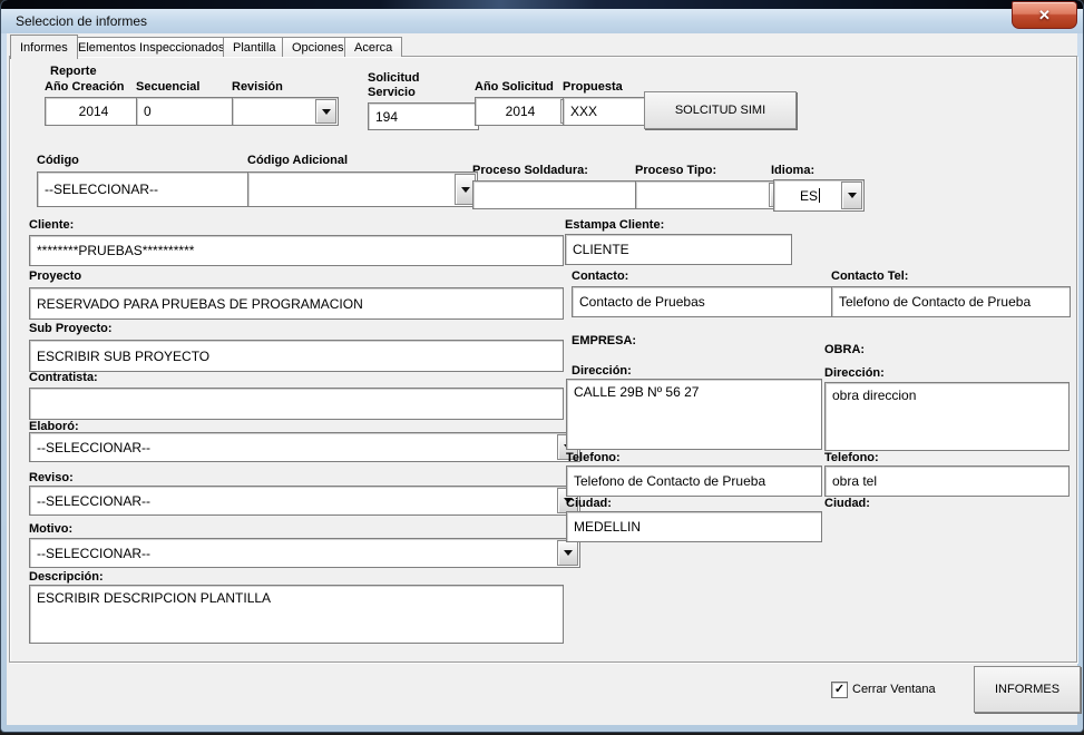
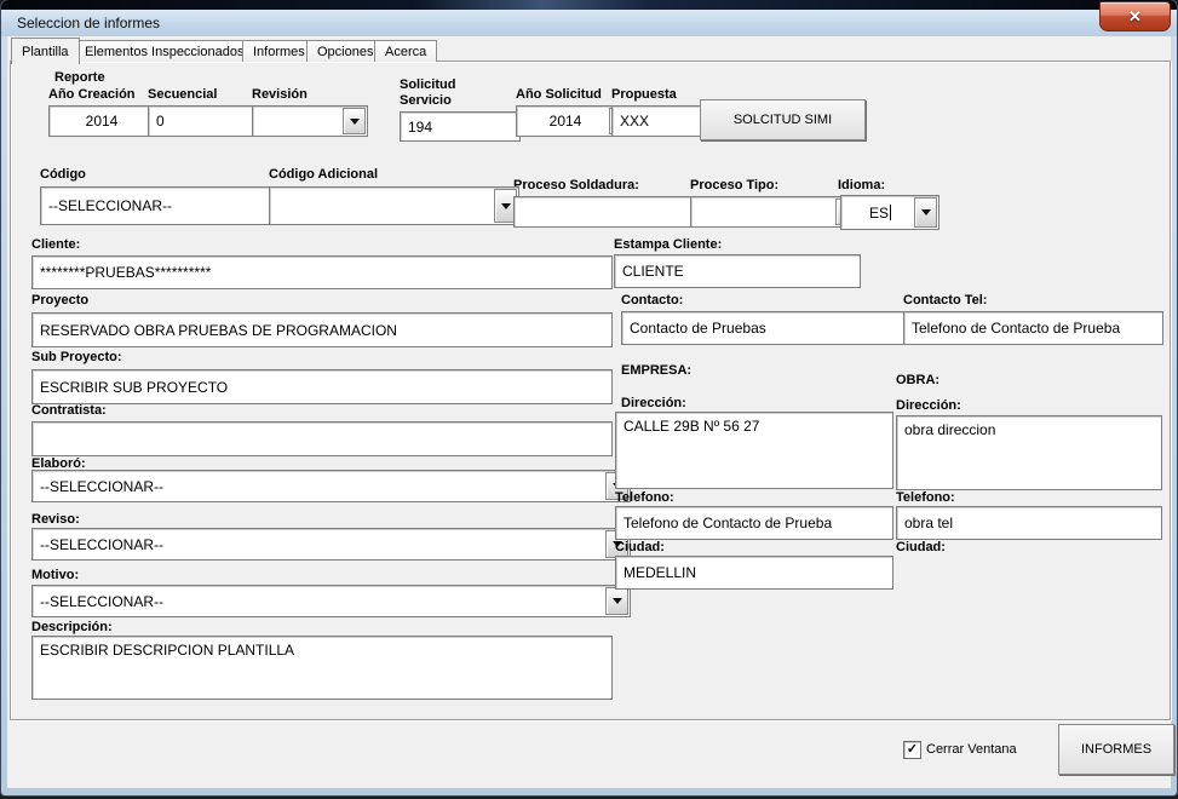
  Seleccion de informes
  ✕
- Informes
+ Plantilla
  Elementos Inspeccionados
- Plantilla
+ Informes
  Opciones
  Acerca
  Reporte
  Año Creación
  Secuencial
  Revisión
  Solicitud Servicio
  Año Solicitud
  Propuesta
  2014
  0
  194
  2014
  XXX
  SOLCITUD SIMI
  Código
  Código Adicional
  Proceso Soldadura:
  Proceso Tipo:
  Idioma:
  --SELECCIONAR--
  ES
  Cliente:
  ********PRUEBAS**********
  Estampa Cliente:
  CLIENTE
  Proyecto
- RESERVADO PARA PRUEBAS DE PROGRAMACION
+ RESERVADO OBRA PRUEBAS DE PROGRAMACION
  Contacto:
  Contacto de Pruebas
  Contacto Tel:
  Telefono de Contacto de Prueba
  Sub Proyecto:
  ESCRIBIR SUB PROYECTO
  Contratista:
  Elaboró:
  --SELECCIONAR--
  Reviso:
  --SELECCIONAR--
  Motivo:
  --SELECCIONAR--
  Descripción:
  ESCRIBIR DESCRIPCION PLANTILLA
  EMPRESA:
  Dirección:
  CALLE 29B Nº 56 27
  Telefono:
  Telefono de Contacto de Prueba
  Ciudad:
  MEDELLIN
  OBRA:
  Dirección:
  obra direccion
  Telefono:
  obra tel
  Ciudad:
  ✓
  Cerrar Ventana
  INFORMES
